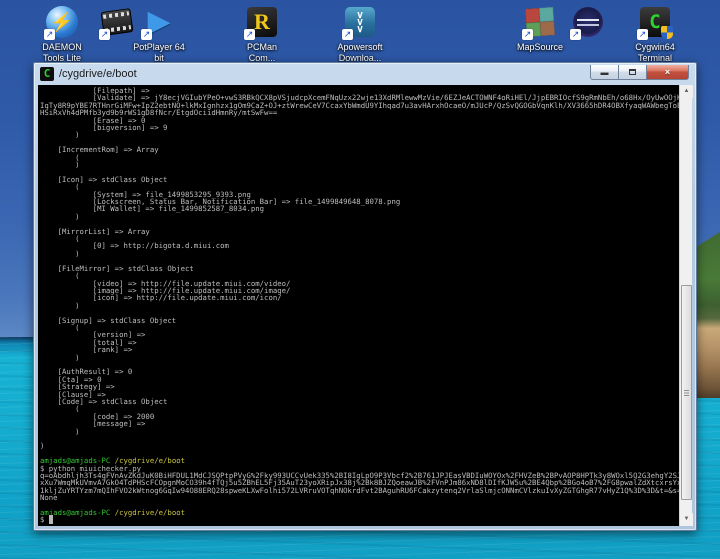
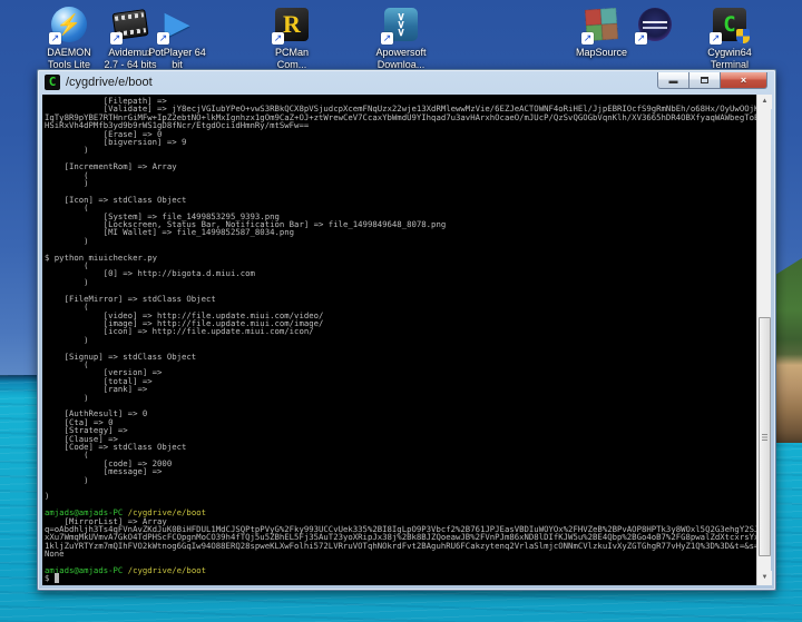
  ⚡
  ↗
  DAEMON
  Tools Lite
  ↗
+ Avidemux
+ 2.7 - 64 bits
  ▶
  ↗
  PotPlayer 64
  bit
  R
  ↗
  PCMan
  Com...
  ∨
  ∨
  ∨
  ↗
  Apowersoft
  Downloa...
  ↗
  MapSource
  ↗
  C
  ↗
  Cygwin64
  Terminal
  C
  /cygdrive/e/boot
  ▬
  ×
  [Filepath] =>
  [Validate] => jY8ecjVGIubYPeO+vwS3RBkQCX8pVSjudcpXcemFNqUzx22wje13XdRMlewwMzVie/6EZJeACTOWNF4oRiHEl/JjpEBRIOcfS9gRmNbEh/o68Hx/OyUwOOj
  IqTy8R9pYBE7RTHnrGiMFw+IpZ2ebtNO+lkMxIgnhzx1gOm9CaZ+OJ+ztWrewCeV7CcaxYbWmdU9YIhqad7u3avHArxhOcaeO/mJUcP/QzSvQGOGbVqnKlh/XV3665hDR4OBXfyaqWAWbegTo
  HSiRxVh4dPMfb3yd9b9rWS1gD8fNcr/EtgdOciidHmnRy/mtSwFw==
  [Erase] => 0
  [bigversion] => 9
  )
  [IncrementRom] => Array
  (
  )
  [Icon] => stdClass Object
  (
  [System] => file_1499853295_9393.png
  [Lockscreen, Status Bar, Notification Bar] => file_1499849648_8078.png
  [MI Wallet] => file_1499852587_8034.png
  )
- [MirrorList] => Array
+ $ python miuichecker.py
  (
  [0] => http://bigota.d.miui.com
  )
  [FileMirror] => stdClass Object
  (
  [video] => http://file.update.miui.com/video/
  [image] => http://file.update.miui.com/image/
  [icon] => http://file.update.miui.com/icon/
  )
  [Signup] => stdClass Object
  (
  [version] =>
  [total] =>
  [rank] =>
  )
  [AuthResult] => 0
  [Cta] => 0
  [Strategy] =>
  [Clause] =>
  [Code] => stdClass Object
  (
  [code] => 2000
  [message] =>
  )
  )
  amjads@amjads-PC /cygdrive/e/boot
- $ python miuichecker.py
+ [MirrorList] => Array
  q=oAbdhljh3Ts4qFVnAvZKdJuK0BiHFDUL1MdCJSQPtpPVyG%2Fky993UCCvUek335%2BI8IgLpO9P3Vbcf2%2B761JPJEasVBDIuWOYOx%2FHVZeB%2BPvAOP8HPTk3y8WOxl5Q2G3ehgY2S
  xXu7WmqMkUVmvA7GkO4TdPHScFCOpgnMoCO39h4fTQj5u5ZBhEL5Fj35AuT23yoXRipJx38j%2Bk8BJZQoeawJB%2FVnPJm86xND8lDIfKJW5u%2BE4Qbp%2BGo4oB7%2FG8pwalZdXtcxrsY
  1kljZuYRTYzm7mQIhFVO2kWtnog6GqIw94O88ERQ28spweKLXwFolhi572LVRruVOTqhNOkrdFvt2BAguhRU6FCakzytenq2VrlaSlmjcONNmCVlzkuIvXyZGTGhgR77vHyZ1Q%3D%3D&t=&s
  None
  amjads@amjads-PC /cygdrive/e/boot
  $
